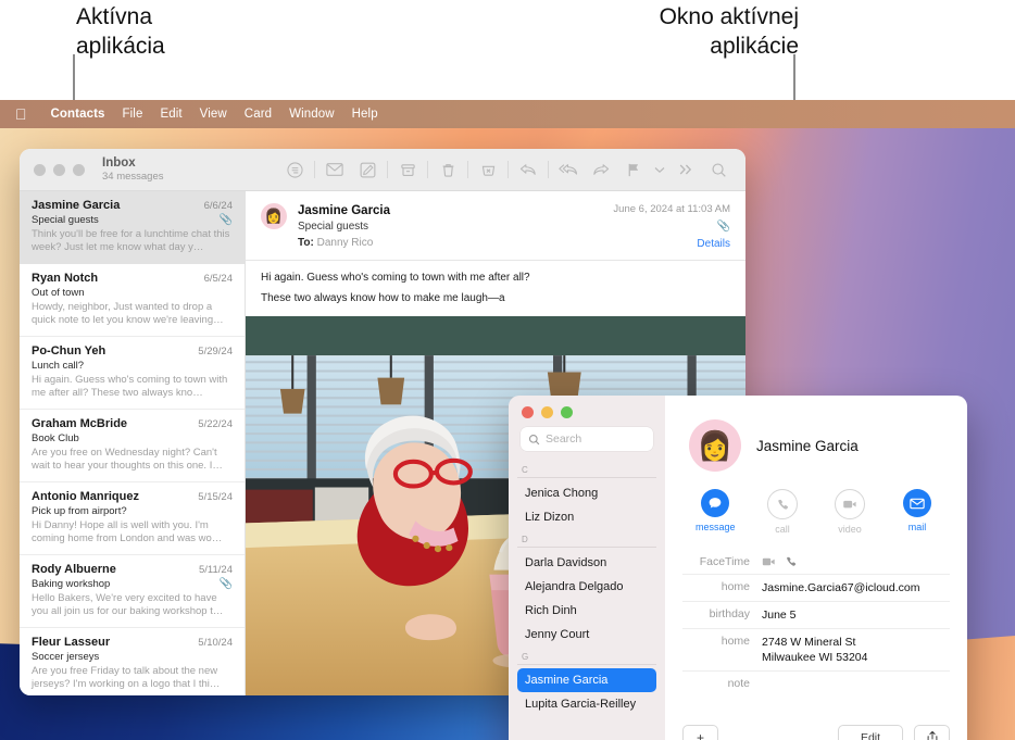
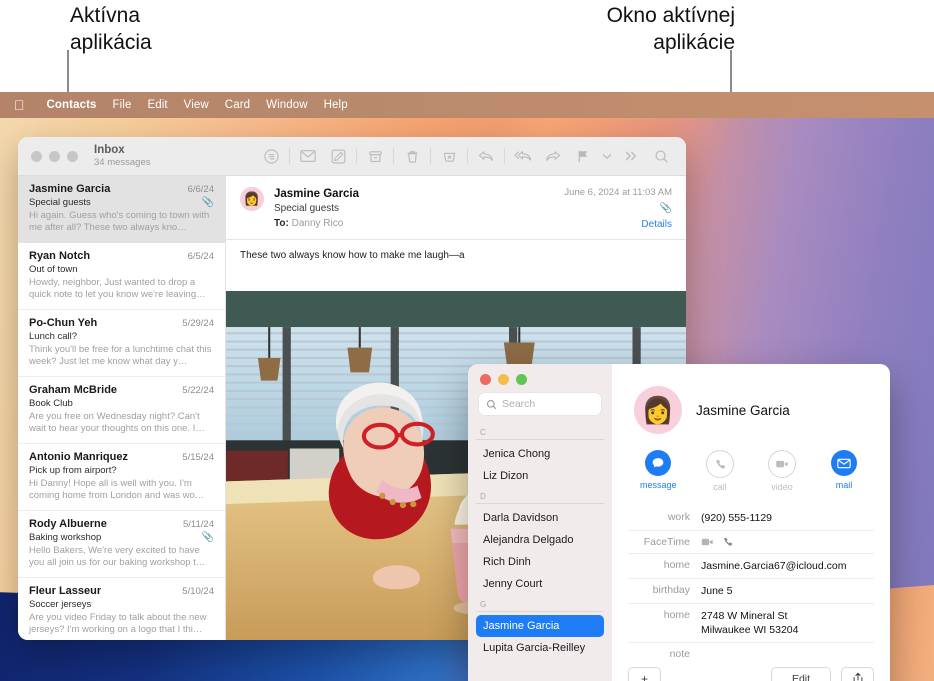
  Aktívna
  aplikácia
  Okno aktívnej
  aplikácie
  
  Contacts
  File
  Edit
  View
  Card
  Window
  Help
  Inbox
  34 messages
  Jasmine Garcia
  6/6/24
  Special guests
  📎
- Think you'll be free for a lunchtime chat this week? Just let me know what day y…
+ Hi again. Guess who's coming to town with me after all? These two always kno…
  Ryan Notch
  6/5/24
  Out of town
  Howdy, neighbor, Just wanted to drop a quick note to let you know we're leaving…
  Po-Chun Yeh
  5/29/24
  Lunch call?
- Hi again. Guess who's coming to town with me after all? These two always kno…
+ Think you'll be free for a lunchtime chat this week? Just let me know what day y…
  Graham McBride
  5/22/24
  Book Club
  Are you free on Wednesday night? Can't wait to hear your thoughts on this one. I…
  Antonio Manriquez
  5/15/24
  Pick up from airport?
  Hi Danny! Hope all is well with you. I'm coming home from London and was wo…
  Rody Albuerne
  5/11/24
  Baking workshop
  📎
  Hello Bakers, We're very excited to have you all join us for our baking workshop t…
  Fleur Lasseur
  5/10/24
  Soccer jerseys
- Are you free Friday to talk about the new jerseys? I'm working on a logo that I thi…
+ Are you video Friday to talk about the new jerseys? I'm working on a logo that I thi…
  👩
  Jasmine Garcia
  Special guests
  To: Danny Rico
  June 6, 2024 at 11:03 AM
  📎
  Details
- Hi again. Guess who's coming to town with me after all?
  These two always know how to make me laugh—a
  Search
  C
  Jenica Chong
  Liz Dizon
  D
  Darla Davidson
  Alejandra Delgado
  Rich Dinh
  Jenny Court
  G
  Jasmine Garcia
  Lupita Garcia-Reilley
  👩
  Jasmine Garcia
  message
  call
  video
  mail
+ work
+ (920) 555-1129
  FaceTime
  home
  Jasmine.Garcia67@icloud.com
  birthday
  June 5
  home
  2748 W Mineral St
  Milwaukee WI 53204
  note
  +
  Edit
